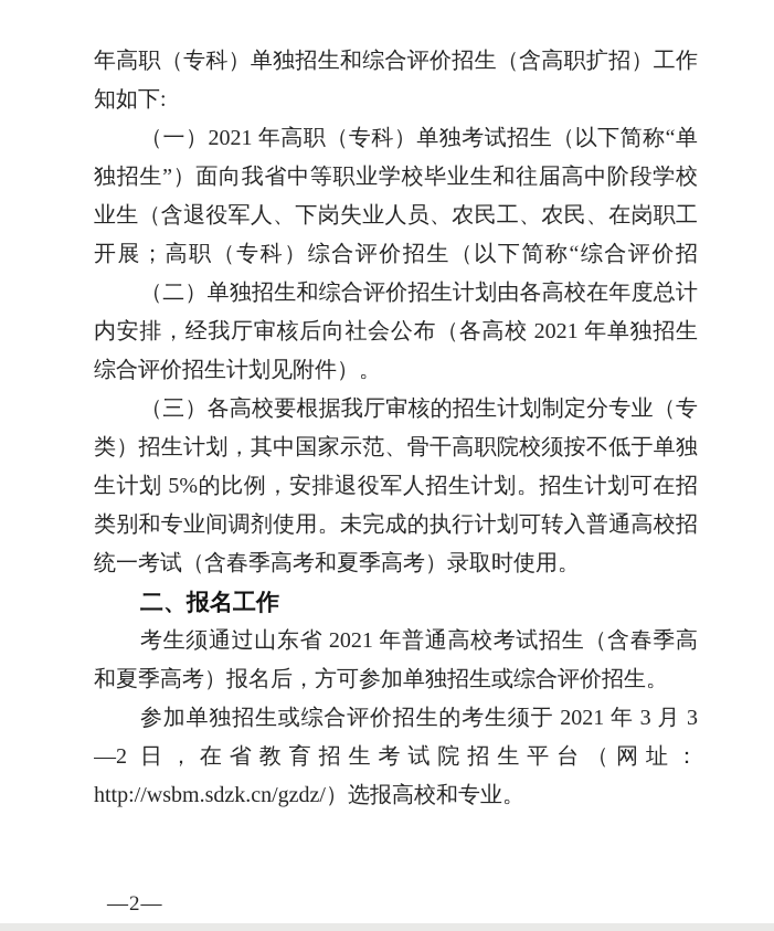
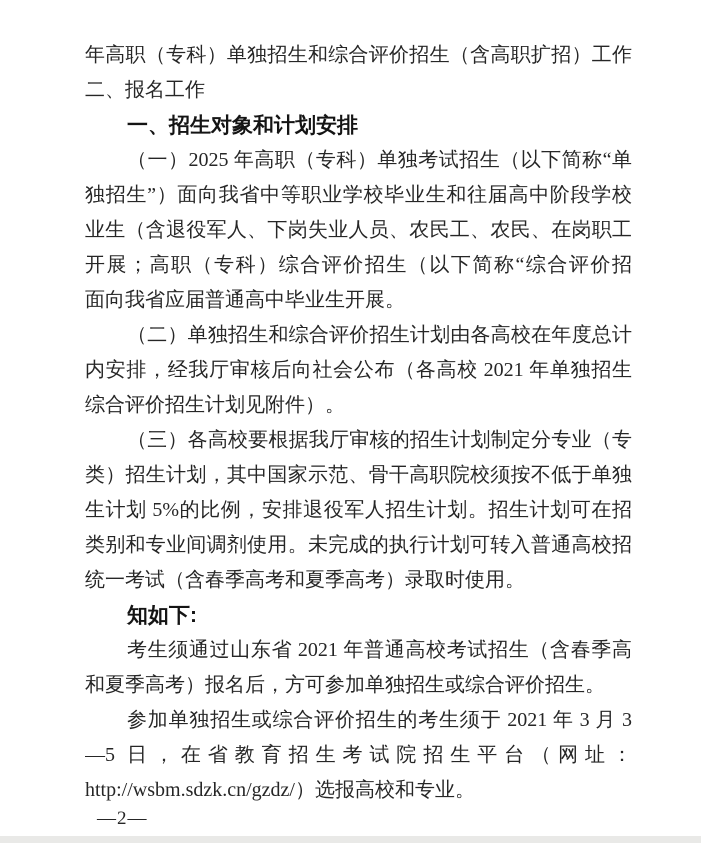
  年高职（专科）单独招生和综合评价招生（含高职扩招）工作
- 知如下:
+ 二、报名工作
+ 一、招生对象和计划安排
- （一）2021 年高职（专科）单独考试招生（以下简称“单
+ （一）2025 年高职（专科）单独考试招生（以下简称“单
  独招生”）面向我省中等职业学校毕业生和往届高中阶段学校
  业生（含退役军人、下岗失业人员、农民工、农民、在岗职工
  开展；高职（专科）综合评价招生（以下简称“综合评价招
+ 面向我省应届普通高中毕业生开展。
  （二）单独招生和综合评价招生计划由各高校在年度总计
  内安排，经我厅审核后向社会公布（各高校 2021 年单独招生
  综合评价招生计划见附件）。
  （三）各高校要根据我厅审核的招生计划制定分专业（专
  类）招生计划，其中国家示范、骨干高职院校须按不低于单独
  生计划 5%的比例，安排退役军人招生计划。招生计划可在招
  类别和专业间调剂使用。未完成的执行计划可转入普通高校招
  统一考试（含春季高考和夏季高考）录取时使用。
- 二、报名工作
+ 知如下:
  考生须通过山东省 2021 年普通高校考试招生（含春季高
  和夏季高考）报名后，方可参加单独招生或综合评价招生。
  参加单独招生或综合评价招生的考生须于 2021 年 3 月 3
- —2 日，在省教育招生考试院招生平台（网址：
+ —5 日，在省教育招生考试院招生平台（网址：
  http://wsbm.sdzk.cn/gzdz/）选报高校和专业。
  —2—
